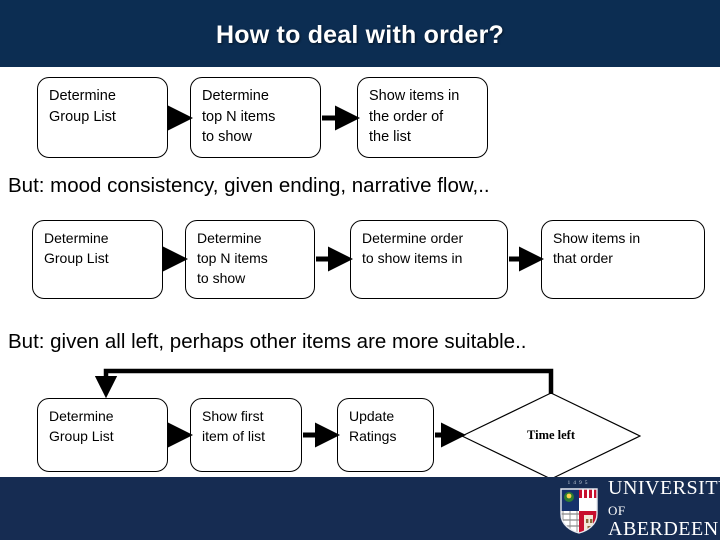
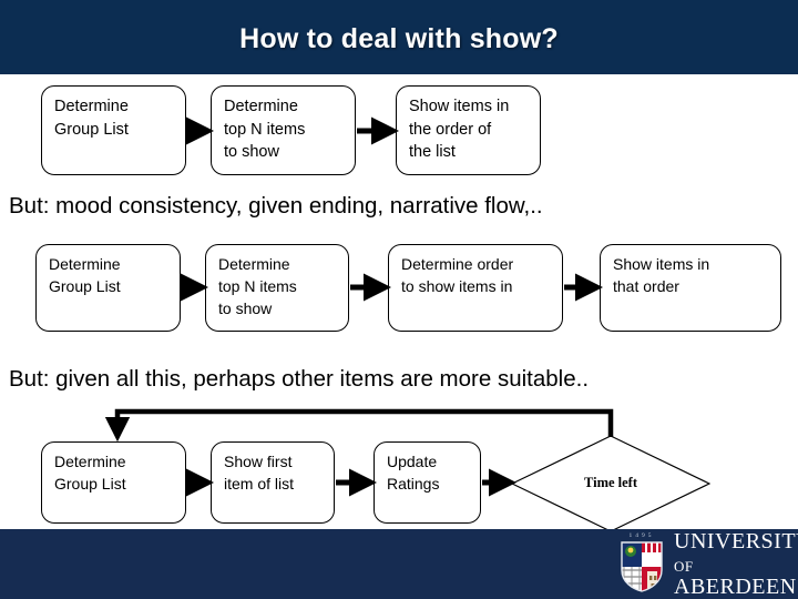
- How to deal with order?
+ How to deal with show?
  Determine
  Group List
  Determine
  top N items
  to show
  Show items in
  the order of
  the list
  But: mood consistency, given ending, narrative flow,..
  Determine
  Group List
  Determine
  top N items
  to show
  Determine order
  to show items in
  Show items in
  that order
- But: given all left, perhaps other items are more suitable..
+ But: given all this, perhaps other items are more suitable..
  Determine
  Group List
  Show first
  item of list
  Update
  Ratings
  Time left
  UNIVERSIT
  OF ABERDEEN
